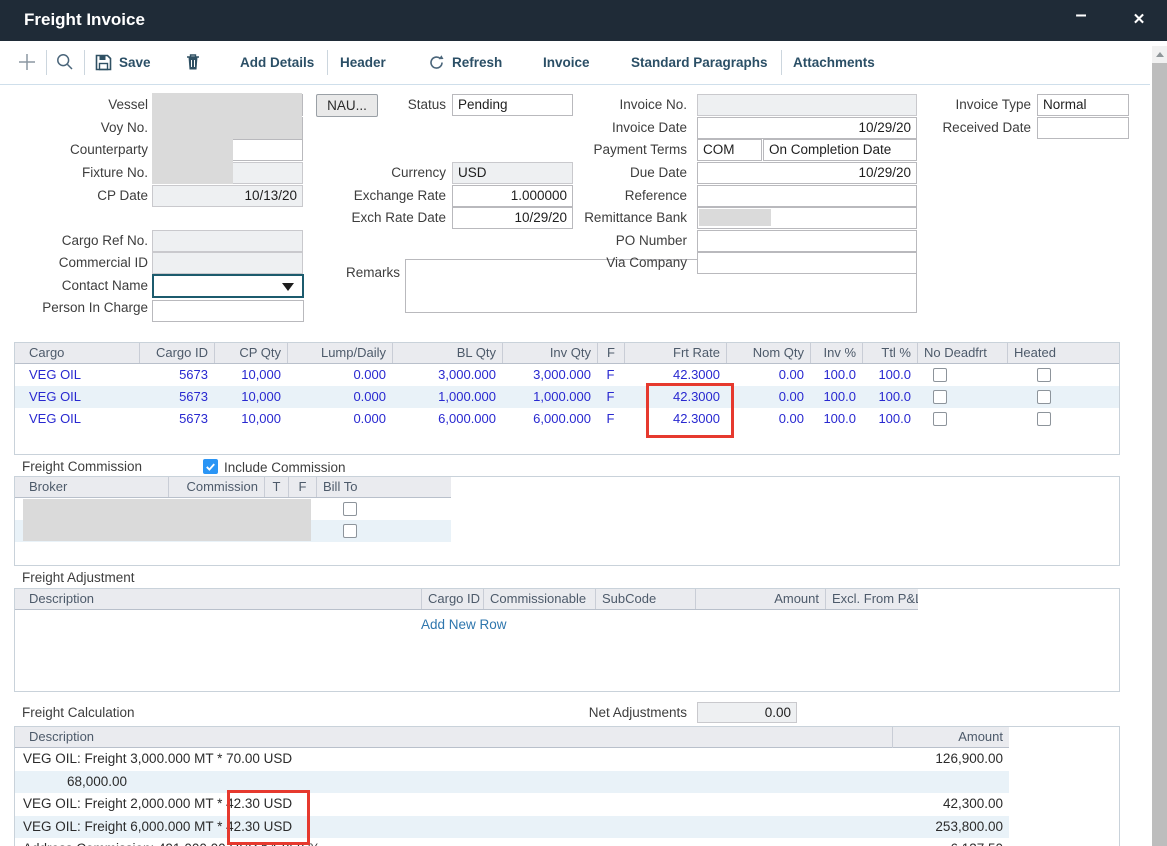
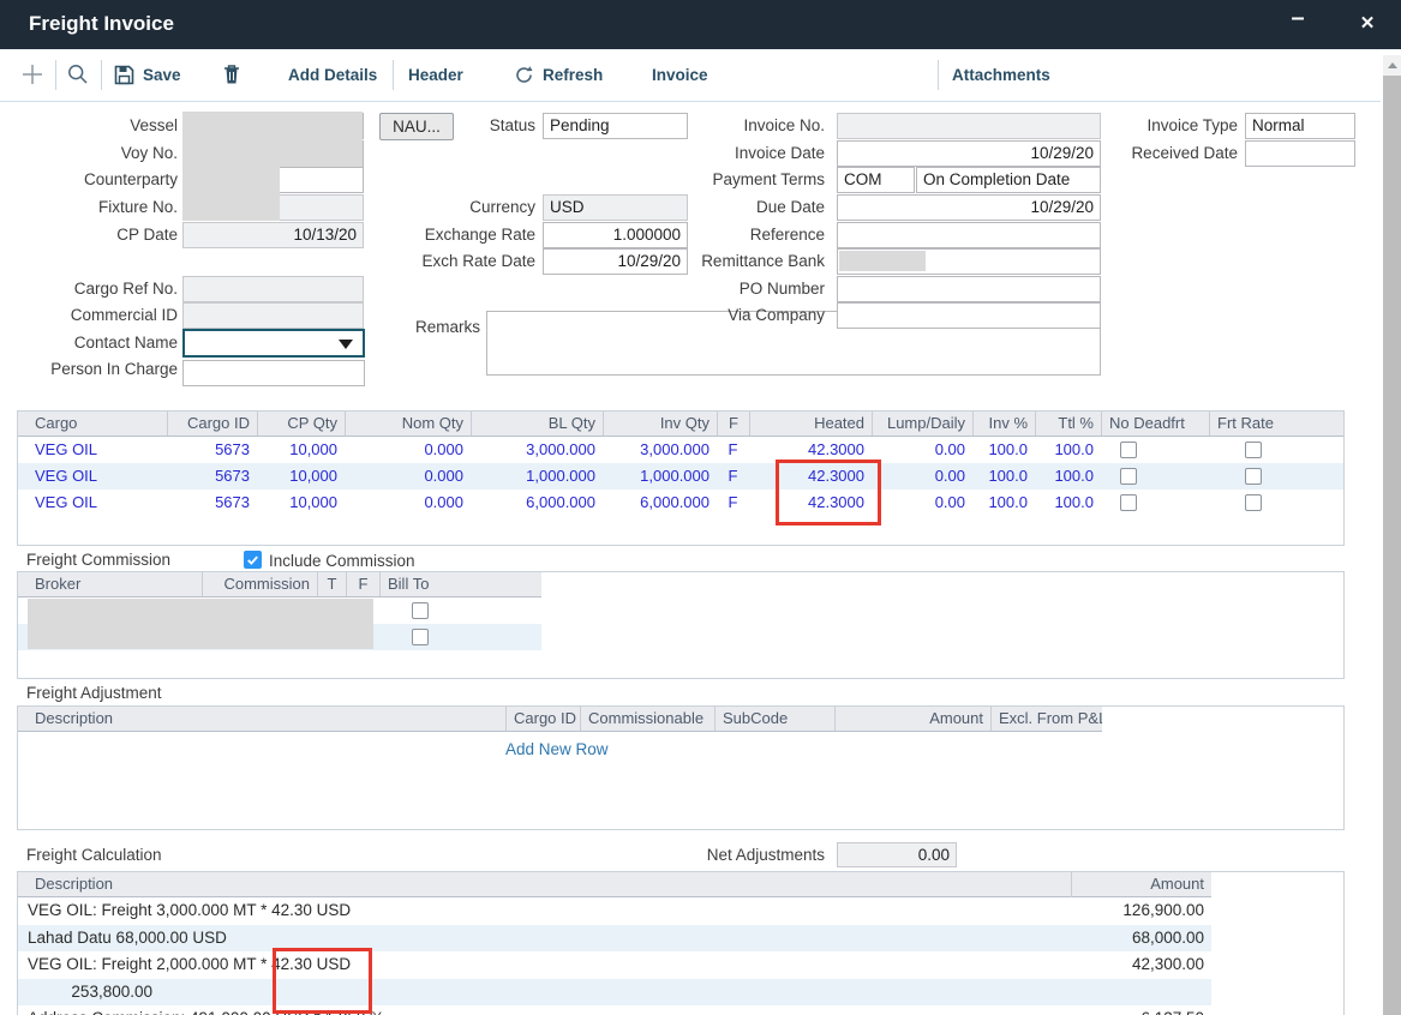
  Freight Invoice
  –
  ✕
  Save
  Add Details
  Header
  Refresh
  Invoice
- Standard Paragraphs
  Attachments
  Vessel
  Voy No.
  Counterparty
  Fixture No.
  CP Date
  Cargo Ref No.
  Commercial ID
  Contact Name
  Person In Charge
  10/13/20
  NAU...
  Status
  Pending
  Currency
  USD
  Exchange Rate
  1.000000
  Exch Rate Date
  10/29/20
  Remarks
  Invoice No.
  Invoice Date
  10/29/20
  Payment Terms
  COM
  On Completion Date
  Due Date
  10/29/20
  Reference
  Remittance Bank
  PO Number
  Via Company
  Invoice Type
  Normal
  Received Date
  Cargo
  Cargo ID
  CP Qty
- Lump/Daily
+ Nom Qty
  BL Qty
  Inv Qty
  F
- Frt Rate
+ Heated
- Nom Qty
+ Lump/Daily
  Inv %
  Ttl %
  No Deadfrt
- Heated
+ Frt Rate
  VEG OIL
  5673
  10,000
  0.000
  3,000.000
  3,000.000
  F
  42.3000
  0.00
  100.0
  100.0
  VEG OIL
  5673
  10,000
  0.000
  1,000.000
  1,000.000
  F
  42.3000
  0.00
  100.0
  100.0
  VEG OIL
  5673
  10,000
  0.000
  6,000.000
  6,000.000
  F
  42.3000
  0.00
  100.0
  100.0
  Freight Commission
  Include Commission
  Broker
  Commission
  T
  F
  Bill To
  Freight Adjustment
  Description
  Cargo ID
  Commissionable
  SubCode
  Amount
  Excl. From P&
  Add New Row
  Freight Calculation
  Net Adjustments
  0.00
  Description
  Amount
- VEG OIL: Freight 3,000.000 MT * 70.00 USD
+ VEG OIL: Freight 3,000.000 MT * 42.30 USD
  126,900.00
+ Lahad Datu 68,000.00 USD
  68,000.00
  VEG OIL: Freight 2,000.000 MT * 42.30 USD
  42,300.00
- VEG OIL: Freight 6,000.000 MT * 42.30 USD
  253,800.00
